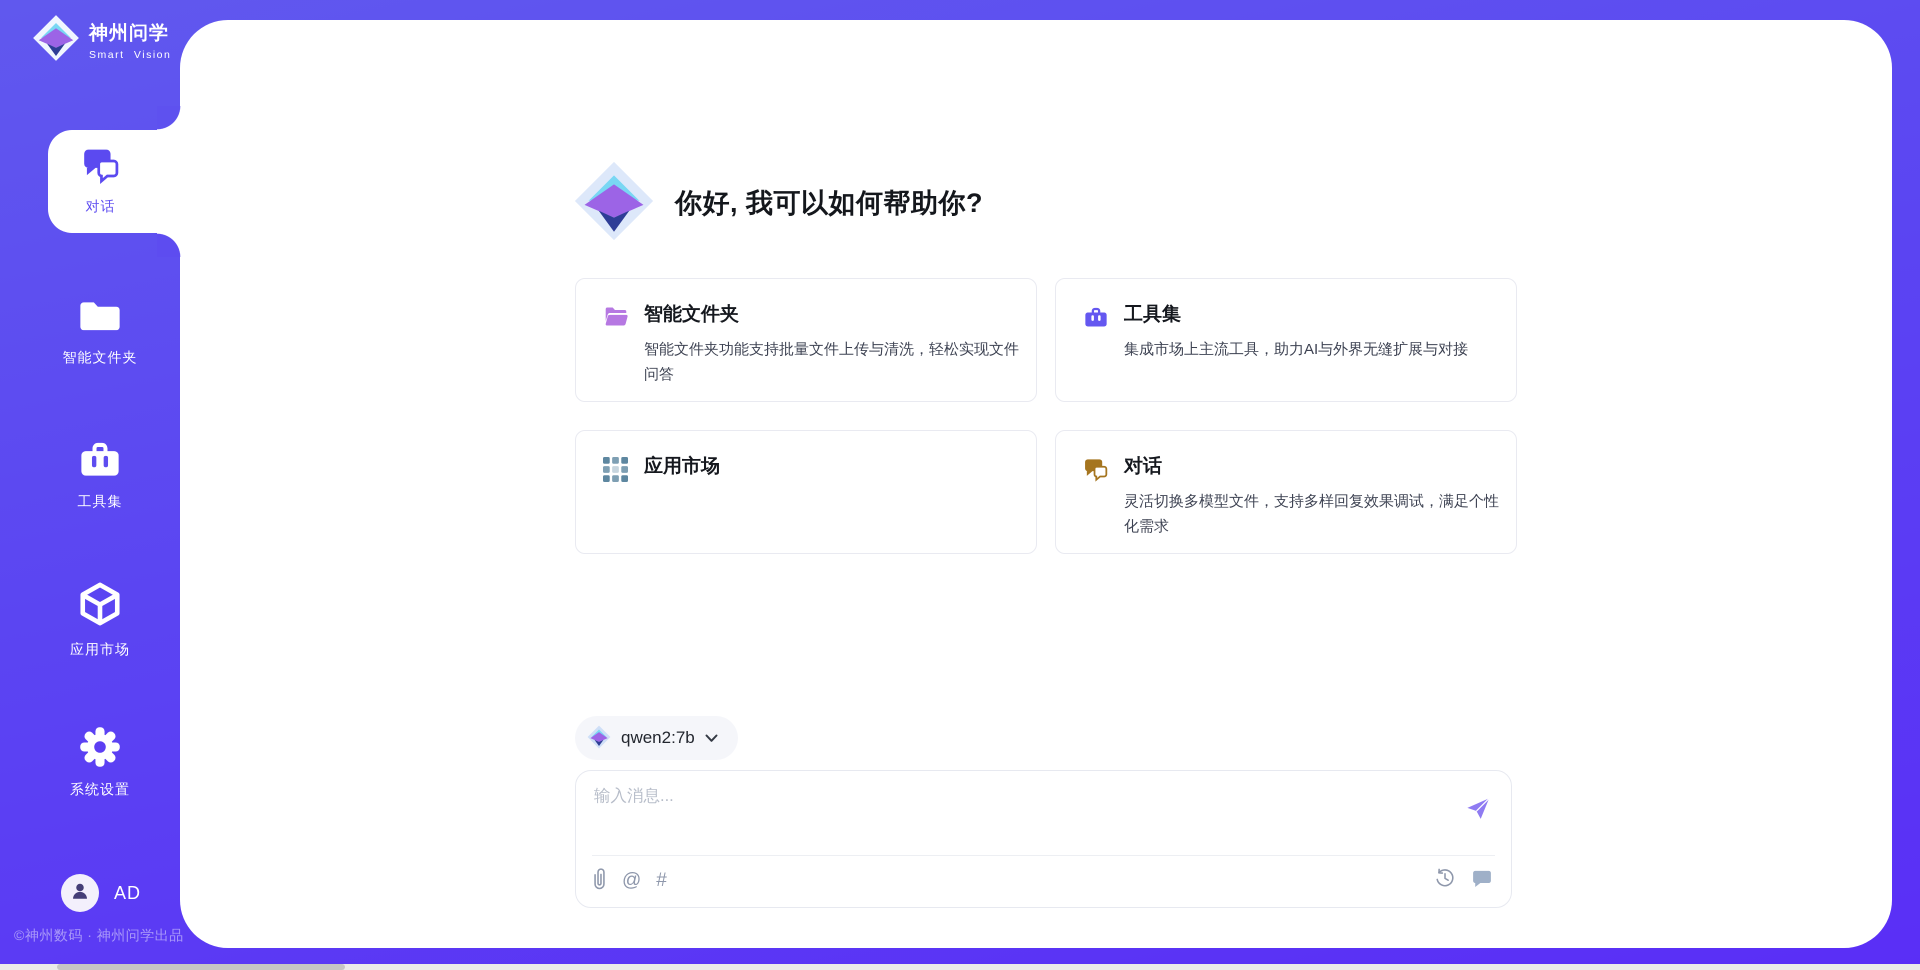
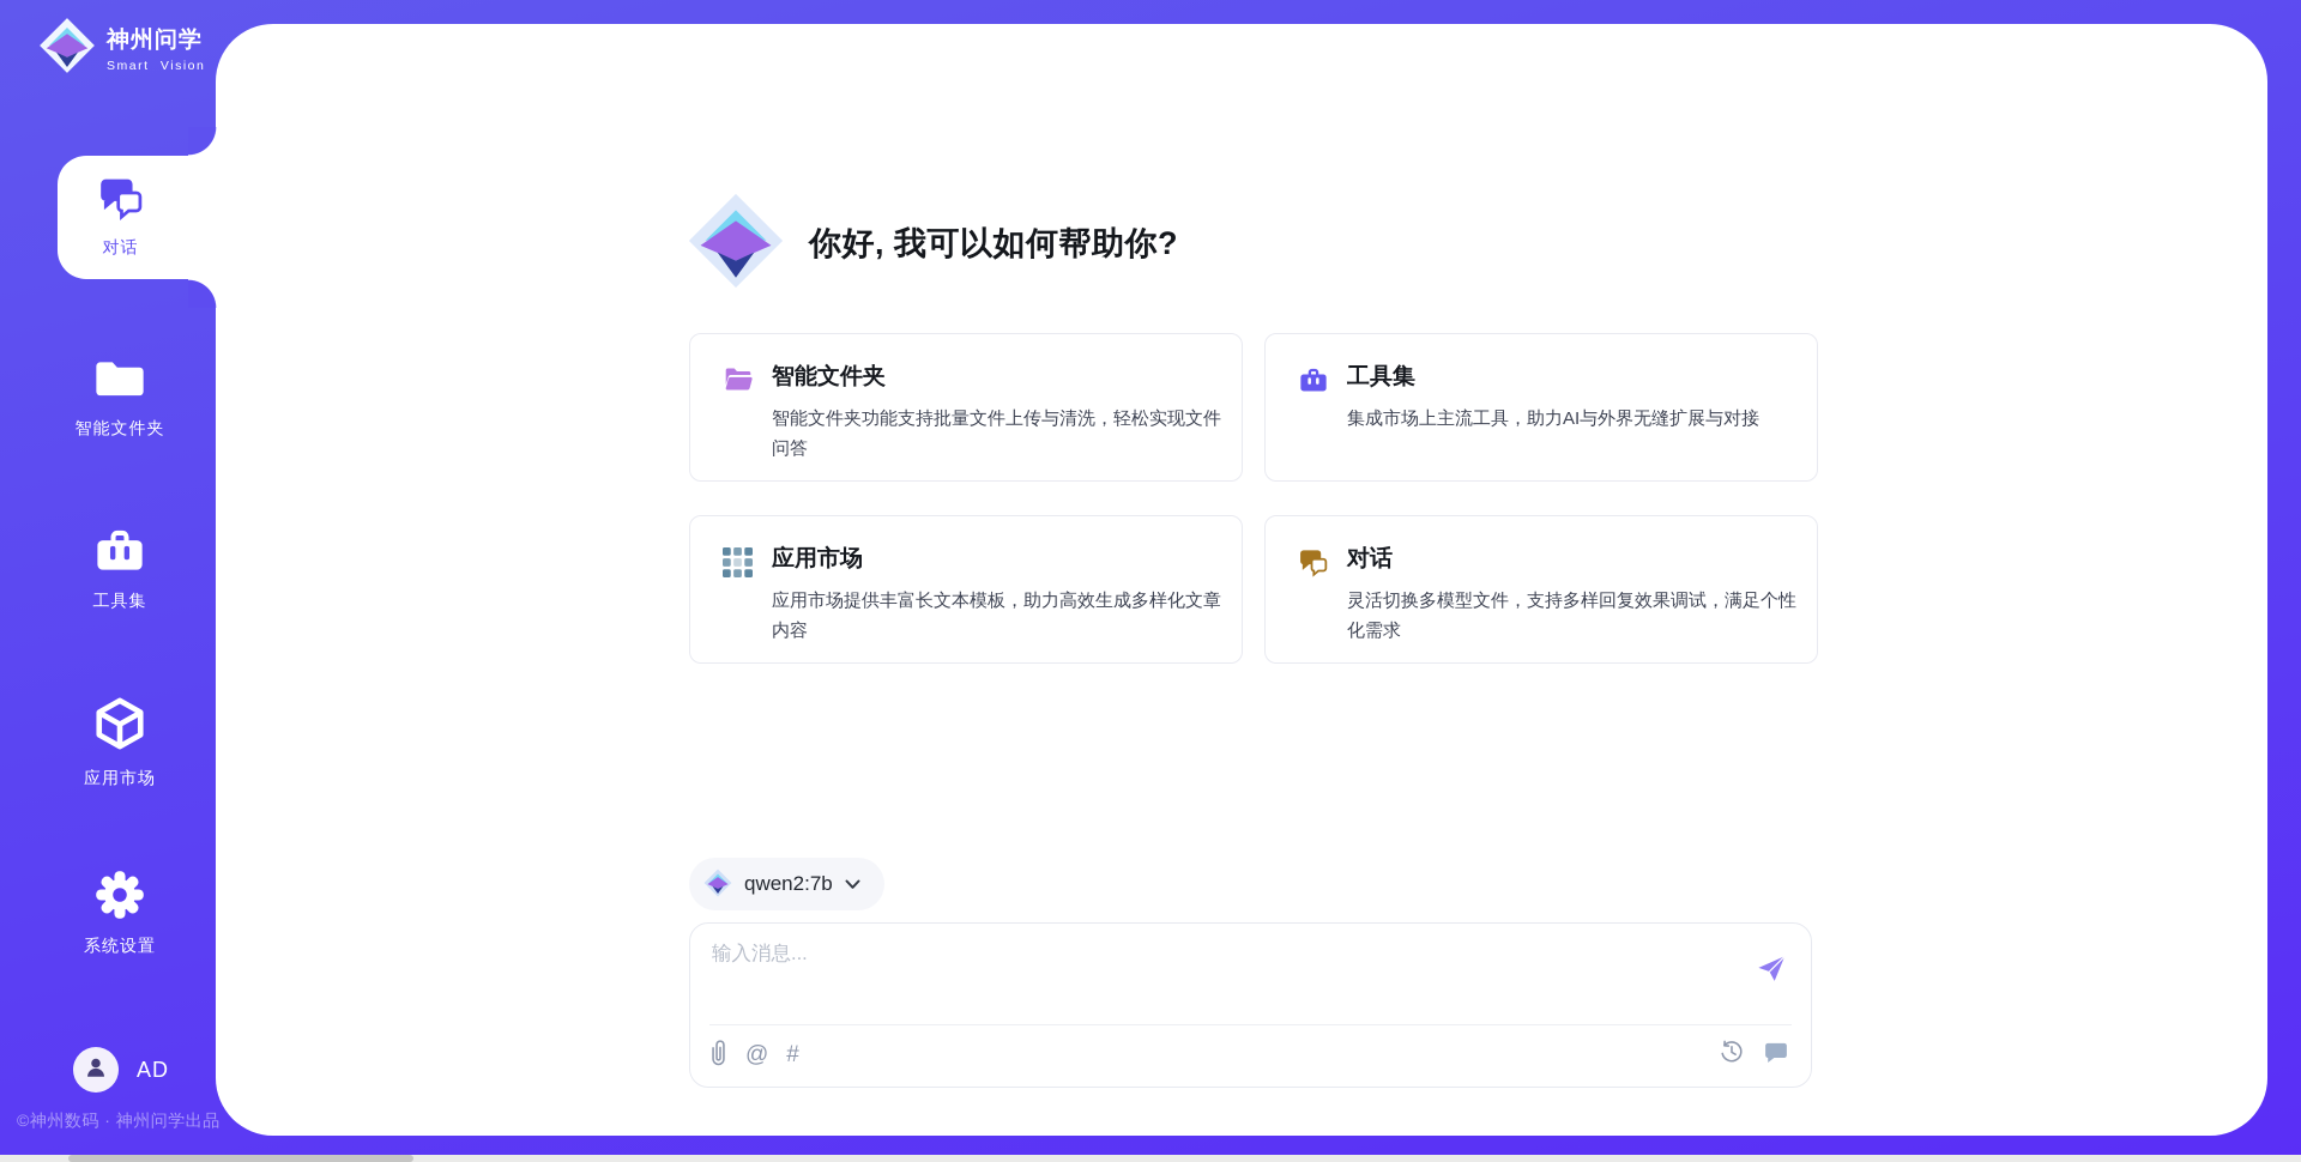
  神州问学
  Smart Vision
  对话
  智能文件夹
  工具集
  应用市场
  系统设置
  AD
  ©神州数码 · 神州问学出品
  你好, 我可以如何帮助你?
  智能文件夹
  智能文件夹功能支持批量文件上传与清洗，轻松实现文件问答
  工具集
  集成市场上主流工具，助力AI与外界无缝扩展与对接
  应用市场
+ 应用市场提供丰富长文本模板，助力高效生成多样化文章内容
  对话
  灵活切换多模型文件，支持多样回复效果调试，满足个性化需求
  qwen2:7b
  输入消息...
  @
  #
